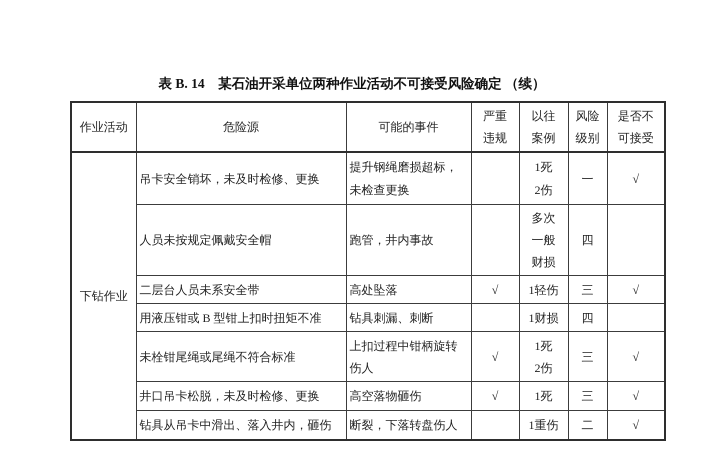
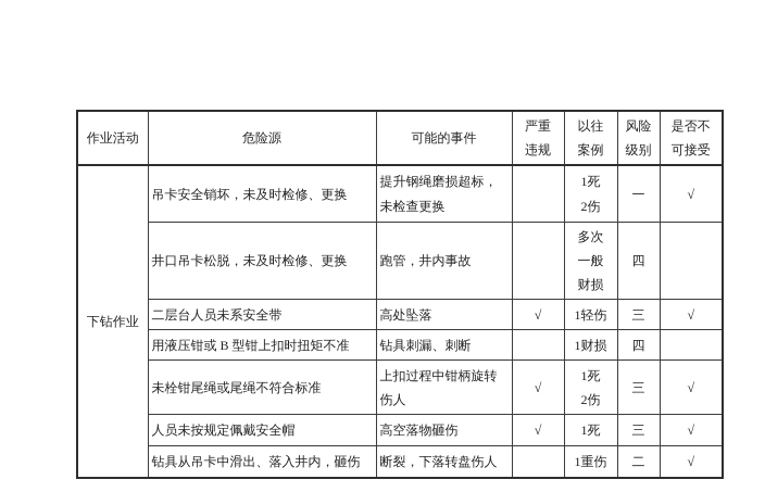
- 表 B. 14 某石油开采单位两种作业活动不可接受风险确定 （续）
  作业活动	危险源	可能的事件	严重 违规	以往 案例	风险 级别	是否不 可接受
  下钻作业	吊卡安全销坏，未及时检修、更换	提升钢绳磨损超标，未检查更换		1死 2伤	一	√
- 人员未按规定佩戴安全帽	跑管，井内事故		多次 一般 财损	四
+ 井口吊卡松脱，未及时检修、更换	跑管，井内事故		多次 一般 财损	四
  二层台人员未系安全带	高处坠落	√	1轻伤	三	√
  用液压钳或 B 型钳上扣时扭矩不准	钻具刺漏、刺断		1财损	四
  未栓钳尾绳或尾绳不符合标准	上扣过程中钳柄旋转伤人	√	1死 2伤	三	√
- 井口吊卡松脱，未及时检修、更换	高空落物砸伤	√	1死	三	√
+ 人员未按规定佩戴安全帽	高空落物砸伤	√	1死	三	√
  钻具从吊卡中滑出、落入井内，砸伤	断裂，下落转盘伤人		1重伤	二	√
